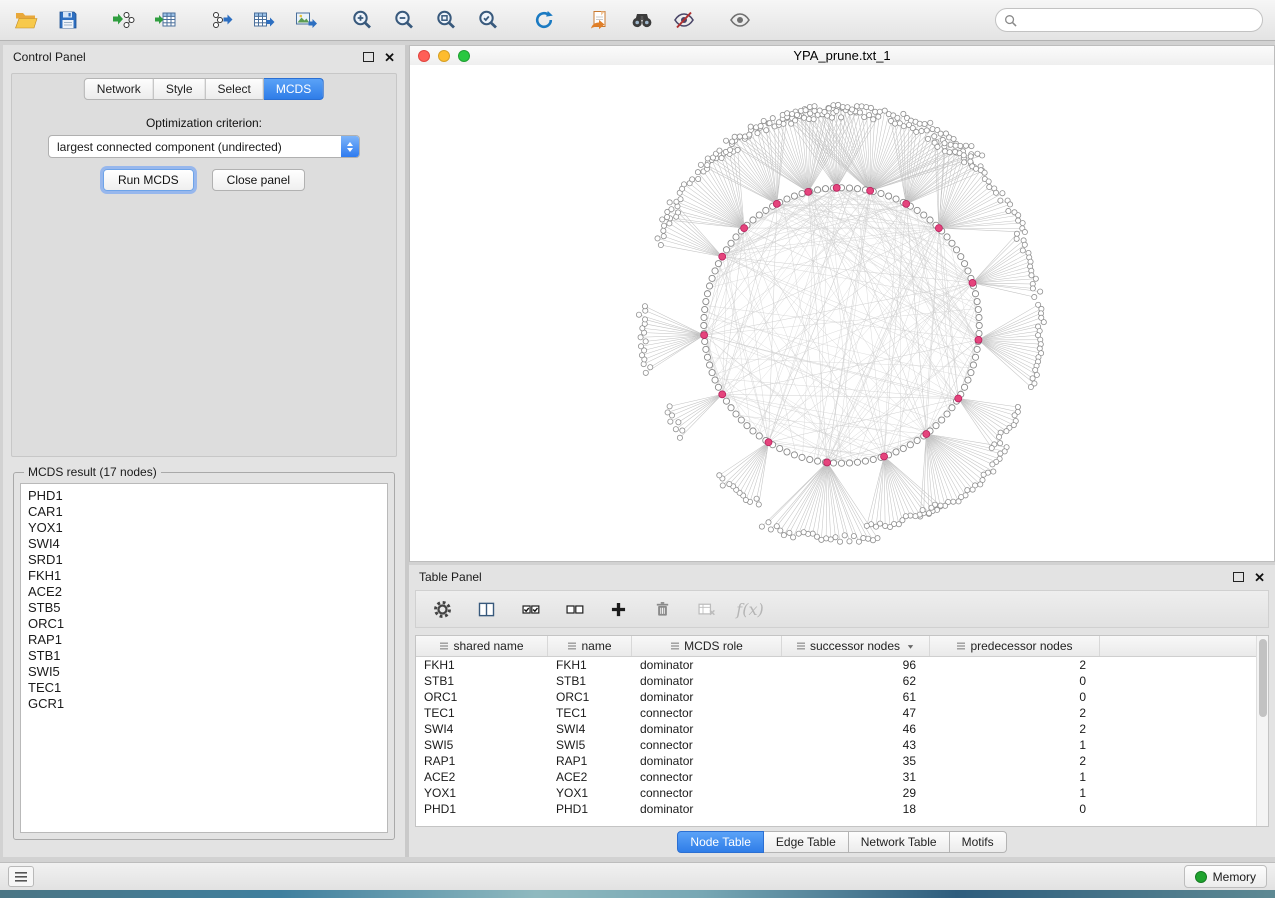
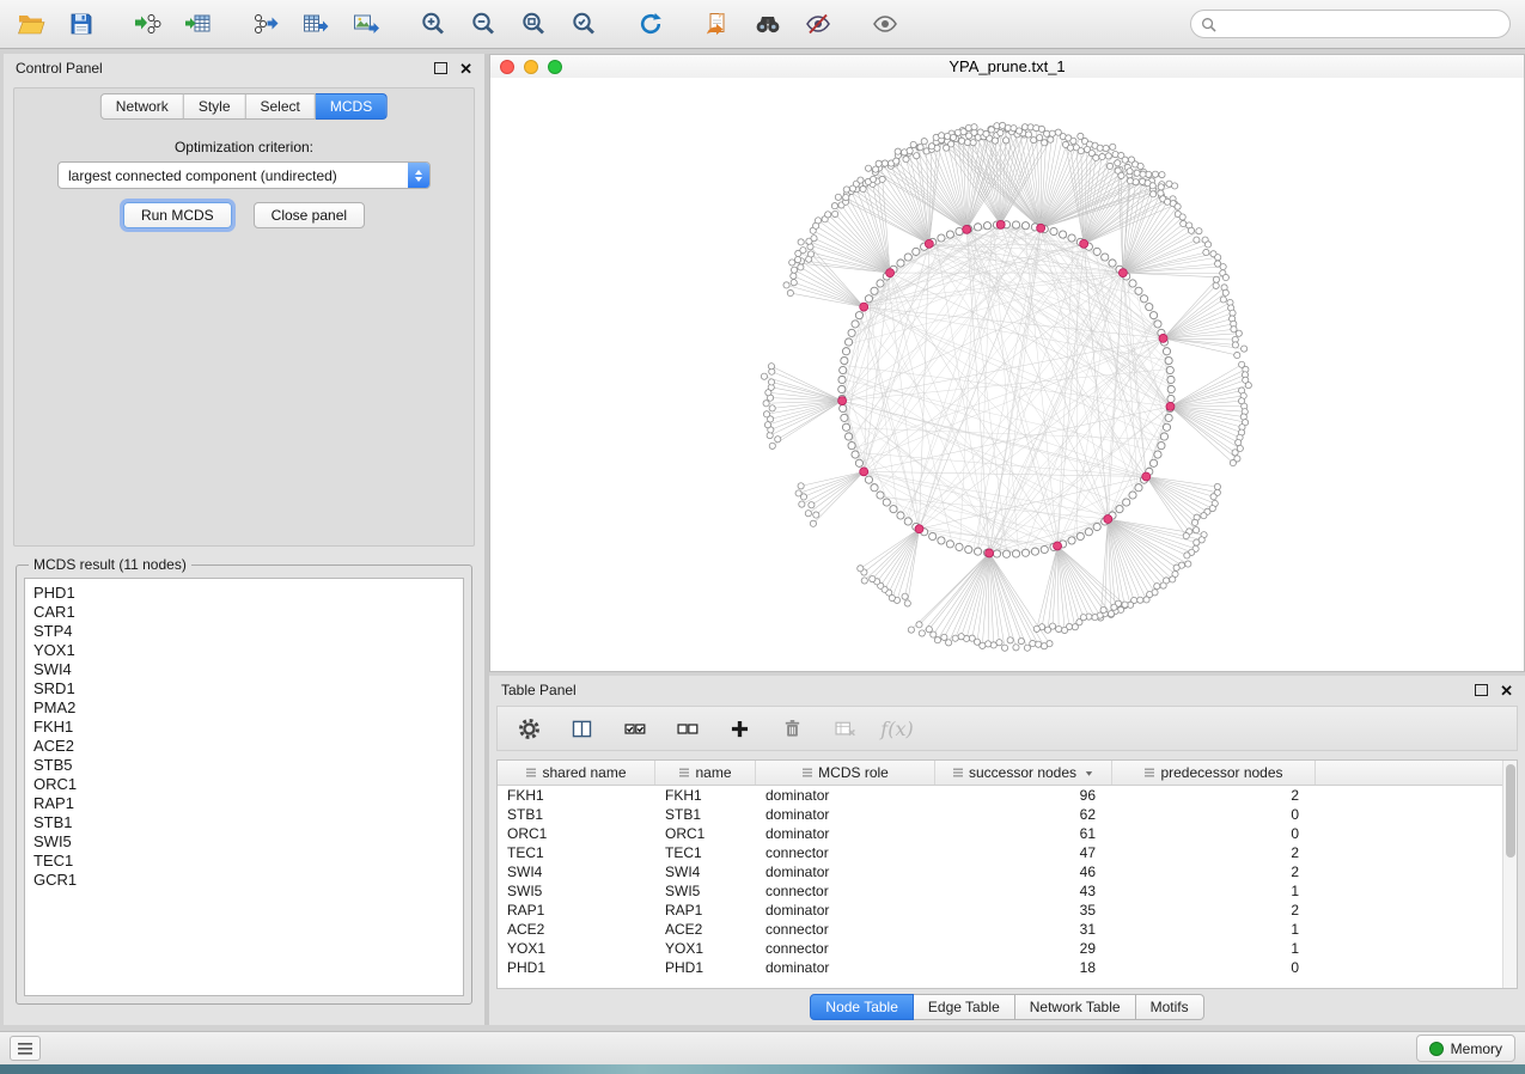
  Control Panel
  ✕
  Network
  Style
  Select
  MCDS
  Optimization criterion:
  largest connected component (undirected)
  Run MCDS
  Close panel
- MCDS result (17 nodes)
+ MCDS result (11 nodes)
  PHD1
  CAR1
+ STP4
  YOX1
  SWI4
  SRD1
+ PMA2
  FKH1
  ACE2
  STB5
  ORC1
  RAP1
  STB1
  SWI5
  TEC1
  GCR1
  YPA_prune.txt_1
  Table Panel
  ✕
  f(x)
  shared name
  name
  MCDS role
  successor nodes
  predecessor nodes
  FKH1
  FKH1
  dominator
  96
  2
  STB1
  STB1
  dominator
  62
  0
  ORC1
  ORC1
  dominator
  61
  0
  TEC1
  TEC1
  connector
  47
  2
  SWI4
  SWI4
  dominator
  46
  2
  SWI5
  SWI5
  connector
  43
  1
  RAP1
  RAP1
  dominator
  35
  2
  ACE2
  ACE2
  connector
  31
  1
  YOX1
  YOX1
  connector
  29
  1
  PHD1
  PHD1
  dominator
  18
  0
  Node Table
  Edge Table
  Network Table
  Motifs
  Memory
